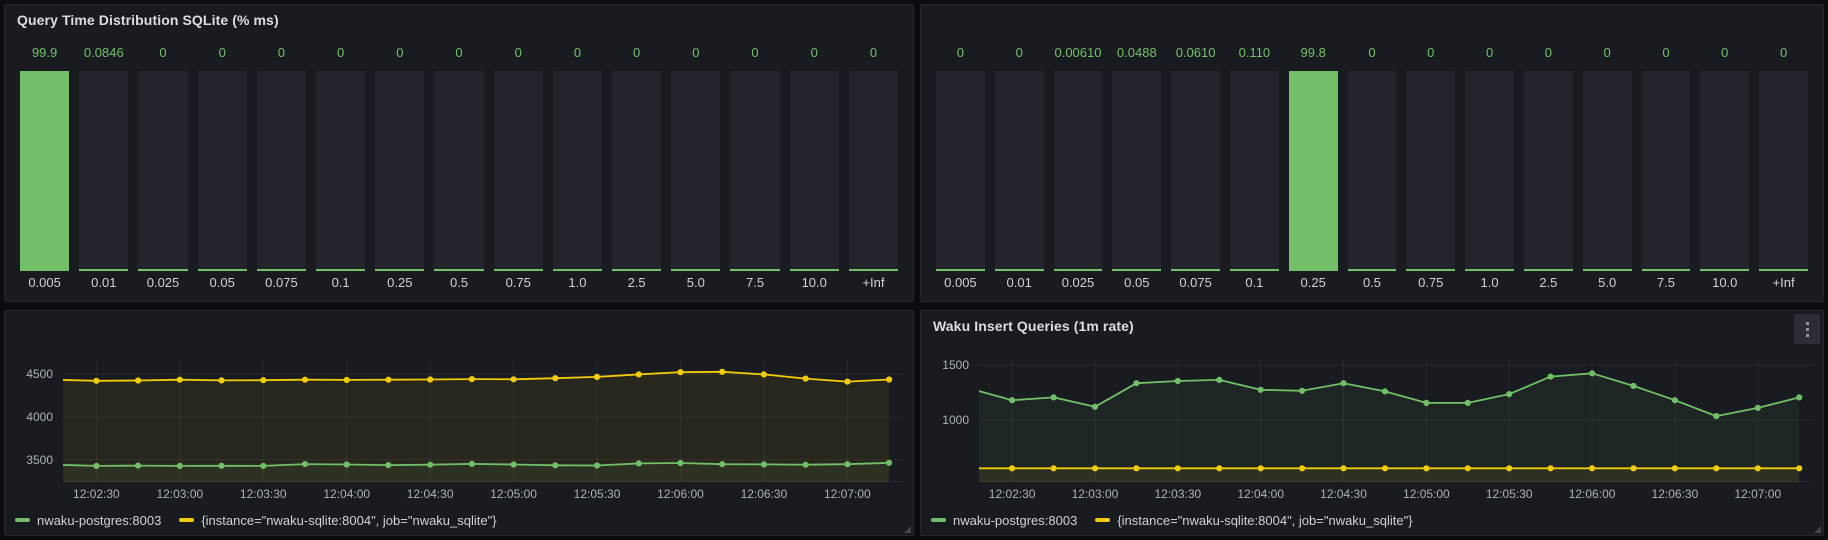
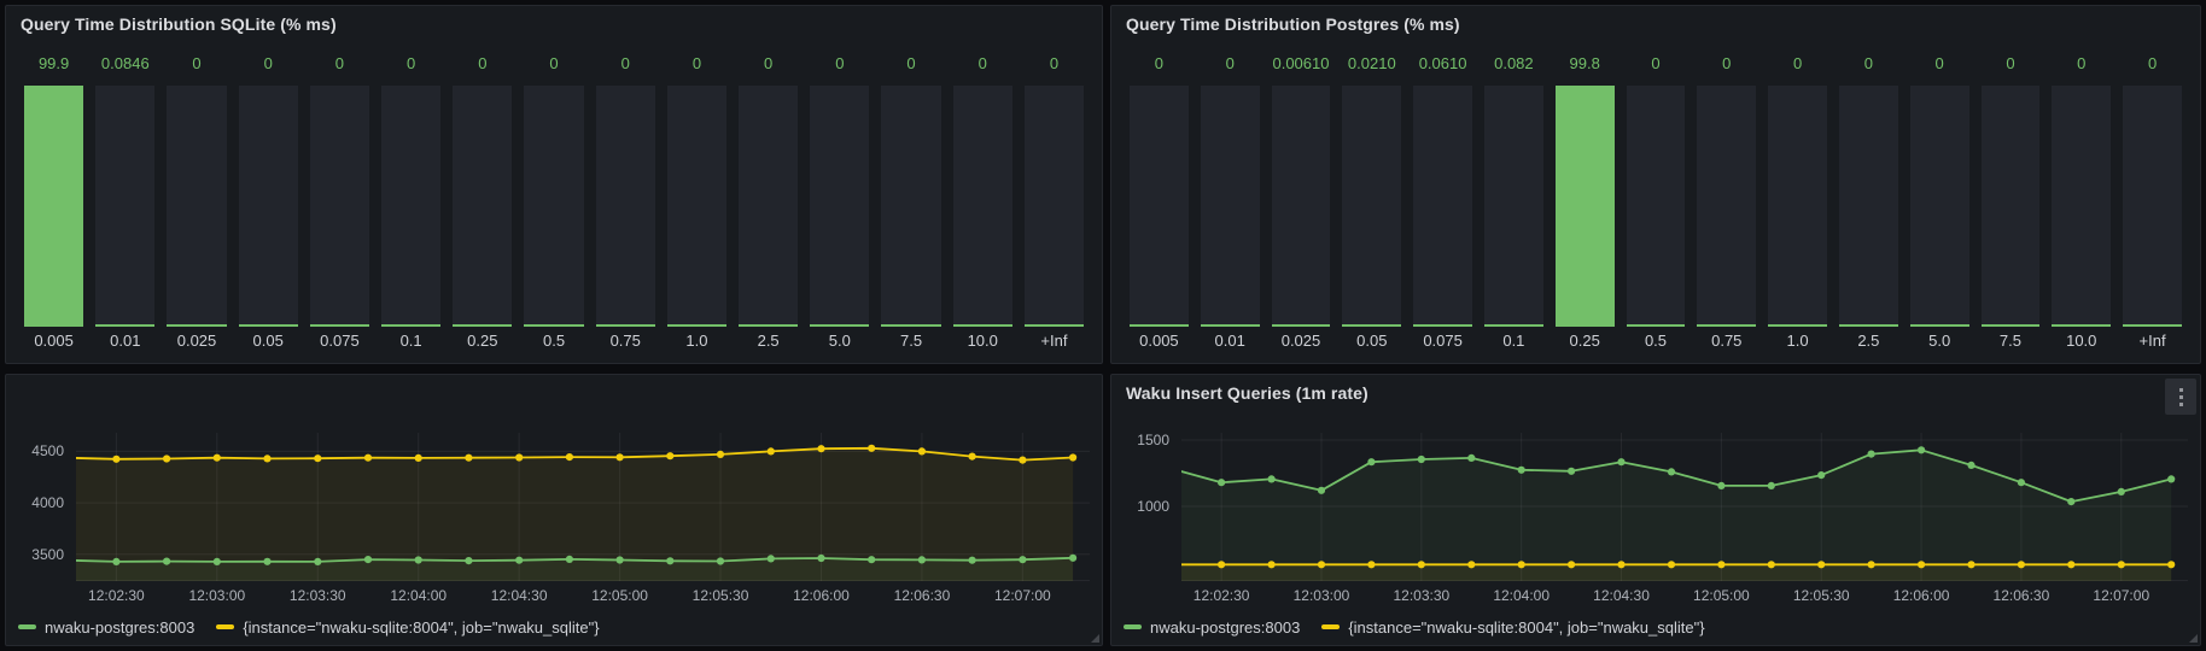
  Query Time Distribution SQLite (% ms)
  99.9
  0.0846
  0
  0
  0
  0
  0
  0
  0
  0
  0
  0
  0
  0
  0
  0.005
  0.01
  0.025
  0.05
  0.075
  0.1
  0.25
  0.5
  0.75
  1.0
  2.5
  5.0
  7.5
  10.0
  +Inf
+ Query Time Distribution Postgres (% ms)
  0
  0
  0.00610
- 0.0488
+ 0.0210
  0.0610
- 0.110
+ 0.082
  99.8
  0
  0
  0
  0
  0
  0
  0
  0
  0.005
  0.01
  0.025
  0.05
  0.075
  0.1
  0.25
  0.5
  0.75
  1.0
  2.5
  5.0
  7.5
  10.0
  +Inf
  nwaku-postgres:8003
  {instance="nwaku-sqlite:8004", job="nwaku_sqlite"}
  3500
  4000
  4500
  12:02:30
  12:03:00
  12:03:30
  12:04:00
  12:04:30
  12:05:00
  12:05:30
  12:06:00
  12:06:30
  12:07:00
  Waku Insert Queries (1m rate)
  nwaku-postgres:8003
  {instance="nwaku-sqlite:8004", job="nwaku_sqlite"}
  1000
  1500
  12:02:30
  12:03:00
  12:03:30
  12:04:00
  12:04:30
  12:05:00
  12:05:30
  12:06:00
  12:06:30
  12:07:00
